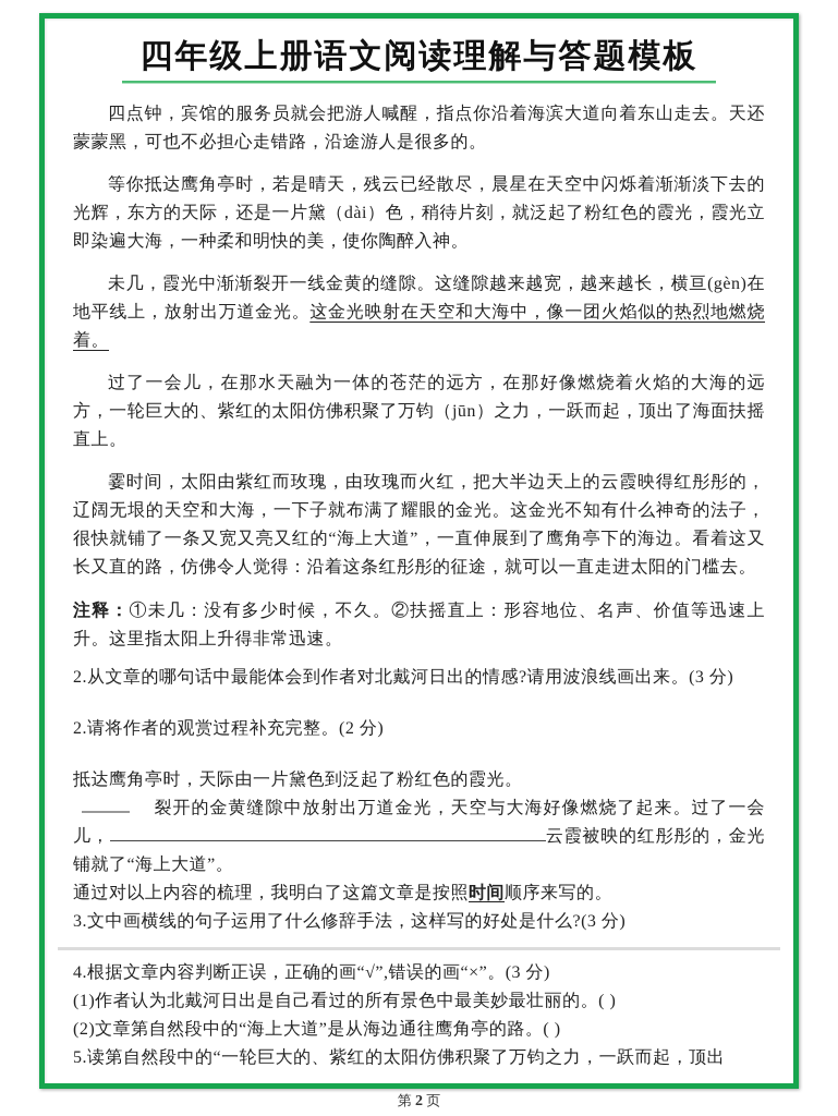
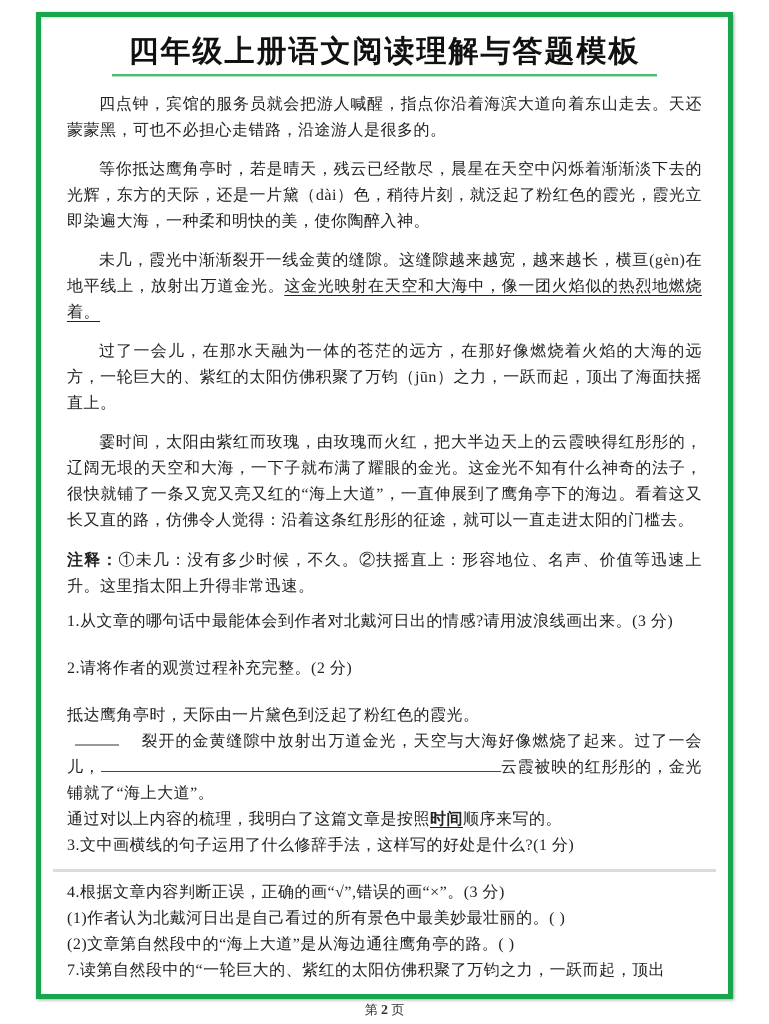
  四年级上册语文阅读理解与答题模板
  四点钟，宾馆的服务员就会把游人喊醒，指点你沿着海滨大道向着东山走去。天还蒙蒙黑，可也不必担心走错路，沿途游人是很多的。
  等你抵达鹰角亭时，若是晴天，残云已经散尽，晨星在天空中闪烁着渐渐淡下去的光辉，东方的天际，还是一片黛（dài）色，稍待片刻，就泛起了粉红色的霞光，霞光立即染遍大海，一种柔和明快的美，使你陶醉入神。
  未几，霞光中渐渐裂开一线金黄的缝隙。这缝隙越来越宽，越来越长，横亘(gèn)在地平线上，放射出万道金光。这金光映射在天空和大海中，像一团火焰似的热烈地燃烧着。
  过了一会儿，在那水天融为一体的苍茫的远方，在那好像燃烧着火焰的大海的远方，一轮巨大的、紫红的太阳仿佛积聚了万钧（jūn）之力，一跃而起，顶出了海面扶摇直上。
  霎时间，太阳由紫红而玫瑰，由玫瑰而火红，把大半边天上的云霞映得红彤彤的，辽阔无垠的天空和大海，一下子就布满了耀眼的金光。这金光不知有什么神奇的法子，很快就铺了一条又宽又亮又红的“海上大道”，一直伸展到了鹰角亭下的海边。看着这又长又直的路，仿佛令人觉得：沿着这条红彤彤的征途，就可以一直走进太阳的门槛去。
  注释：①未几：没有多少时候，不久。②扶摇直上：形容地位、名声、价值等迅速上升。这里指太阳上升得非常迅速。
- 2.从文章的哪句话中最能体会到作者对北戴河日出的情感?请用波浪线画出来。(3 分)
+ 1.从文章的哪句话中最能体会到作者对北戴河日出的情感?请用波浪线画出来。(3 分)
  2.请将作者的观赏过程补充完整。(2 分)
  抵达鹰角亭时，天际由一片黛色到泛起了粉红色的霞光。
  裂开的金黄缝隙中放射出万道金光，天空与大海好像燃烧了起来。过了一会儿， 云霞被映的红彤彤的，金光铺就了“海上大道”。
  通过对以上内容的梳理，我明白了这篇文章是按照时间顺序来写的。
- 3.文中画横线的句子运用了什么修辞手法，这样写的好处是什么?(3 分)
+ 3.文中画横线的句子运用了什么修辞手法，这样写的好处是什么?(1 分)
  4.根据文章内容判断正误，正确的画“√”,错误的画“×”。(3 分)
  (1)作者认为北戴河日出是自己看过的所有景色中最美妙最壮丽的。( )
  (2)文章第自然段中的“海上大道”是从海边通往鹰角亭的路。( )
- 5.读第自然段中的“一轮巨大的、紫红的太阳仿佛积聚了万钧之力，一跃而起，顶出
+ 7.读第自然段中的“一轮巨大的、紫红的太阳仿佛积聚了万钧之力，一跃而起，顶出
  第 2 页
